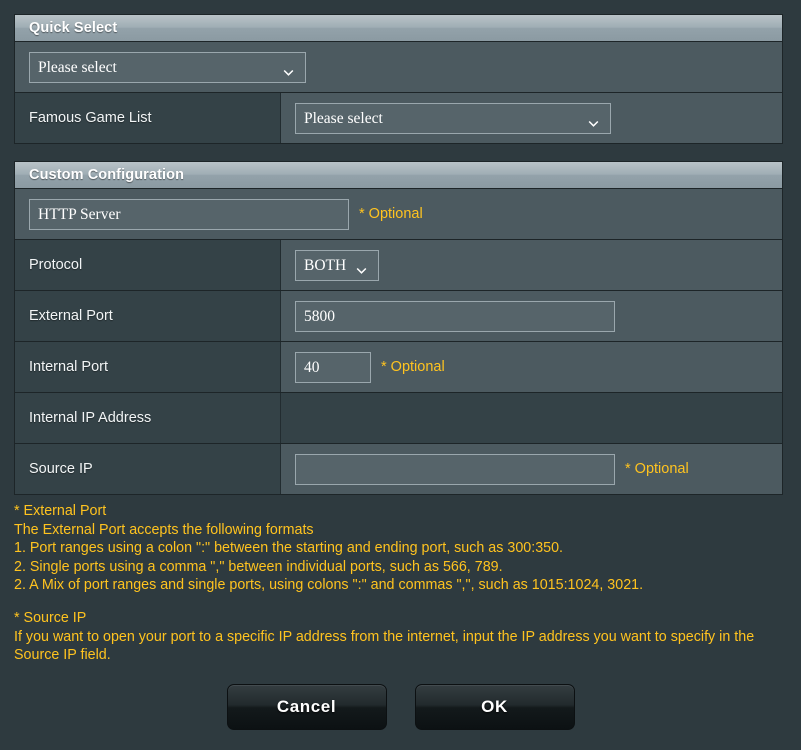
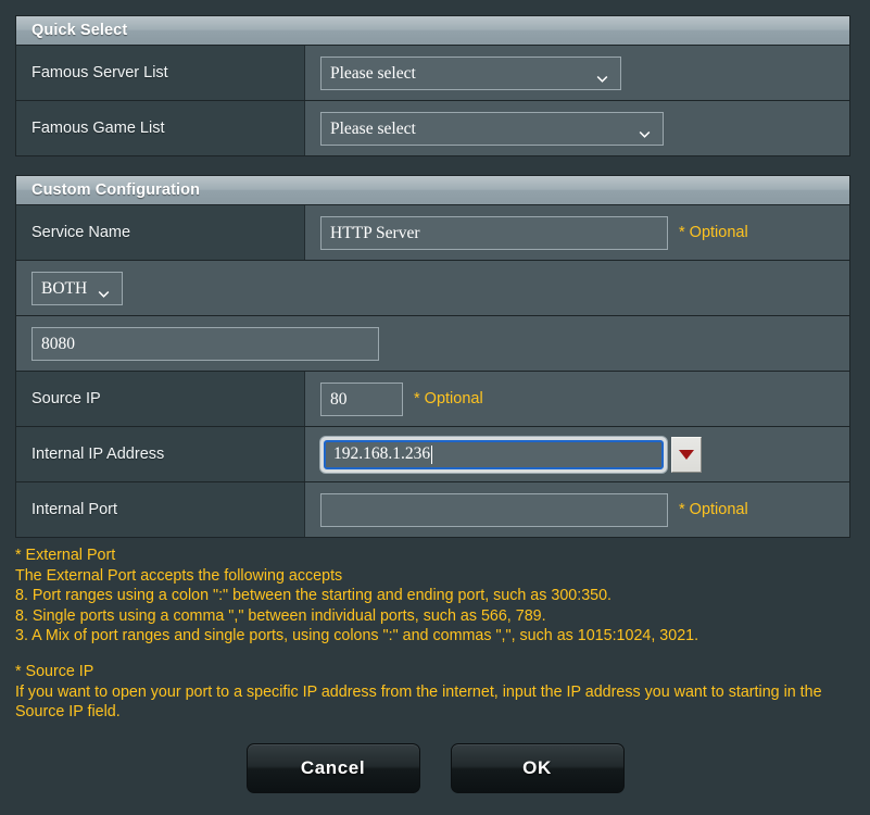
  Quick Select
+ Famous Server List
  Please select
  Famous Game List
  Please select
  Custom Configuration
+ Service Name
  HTTP Server
  * Optional
- Protocol
  BOTH
- External Port
- 5800
+ 8080
- Internal Port
+ Source IP
- 40
+ 80
  * Optional
  Internal IP Address
+ 192.168.1.236
- Source IP
+ Internal Port
  * Optional
  * External Port
- The External Port accepts the following formats
+ The External Port accepts the following accepts
- 1. Port ranges using a colon ":" between the starting and ending port, such as 300:350.
+ 8. Port ranges using a colon ":" between the starting and ending port, such as 300:350.
- 2. Single ports using a comma "," between individual ports, such as 566, 789.
+ 8. Single ports using a comma "," between individual ports, such as 566, 789.
- 2. A Mix of port ranges and single ports, using colons ":" and commas ",", such as 1015:1024, 3021.
+ 3. A Mix of port ranges and single ports, using colons ":" and commas ",", such as 1015:1024, 3021.
  * Source IP
- If you want to open your port to a specific IP address from the internet, input the IP address you want to specify in the Source IP field.
+ If you want to open your port to a specific IP address from the internet, input the IP address you want to starting in the Source IP field.
  Cancel
  OK
